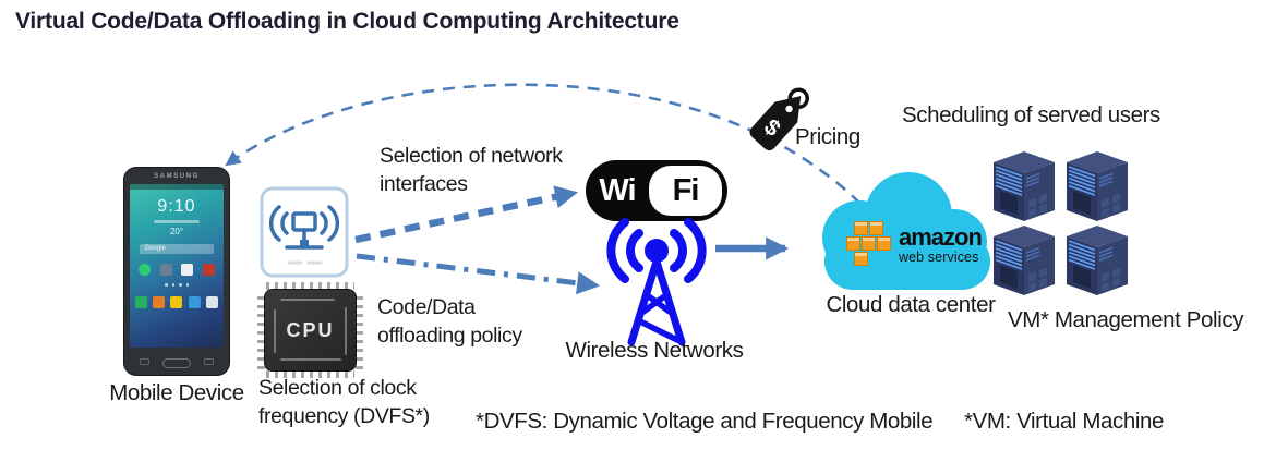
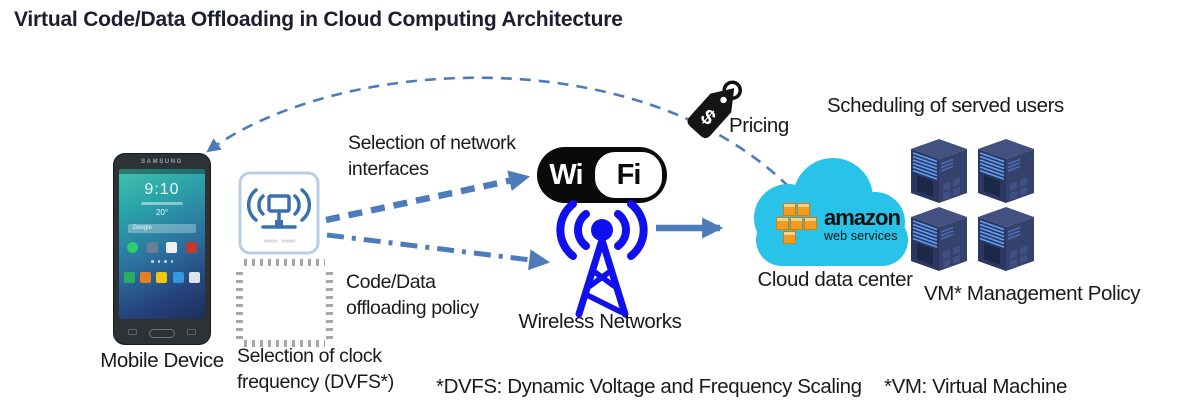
  Virtual Code/Data Offloading in Cloud Computing Architecture
  9:10
  20°
  Mobile Device
- CPU
  Selection of clock
  frequency (DVFS*)
  Selection of network
  interfaces
  Code/Data
  offloading policy
  Wi
  Fi
  Wireless Networks
  Pricing
  amazon
  web services
  Cloud data center
  Scheduling of served users
  VM* Management Policy
- *DVFS: Dynamic Voltage and Frequency Mobile
+ *DVFS: Dynamic Voltage and Frequency Scaling
  *VM: Virtual Machine
